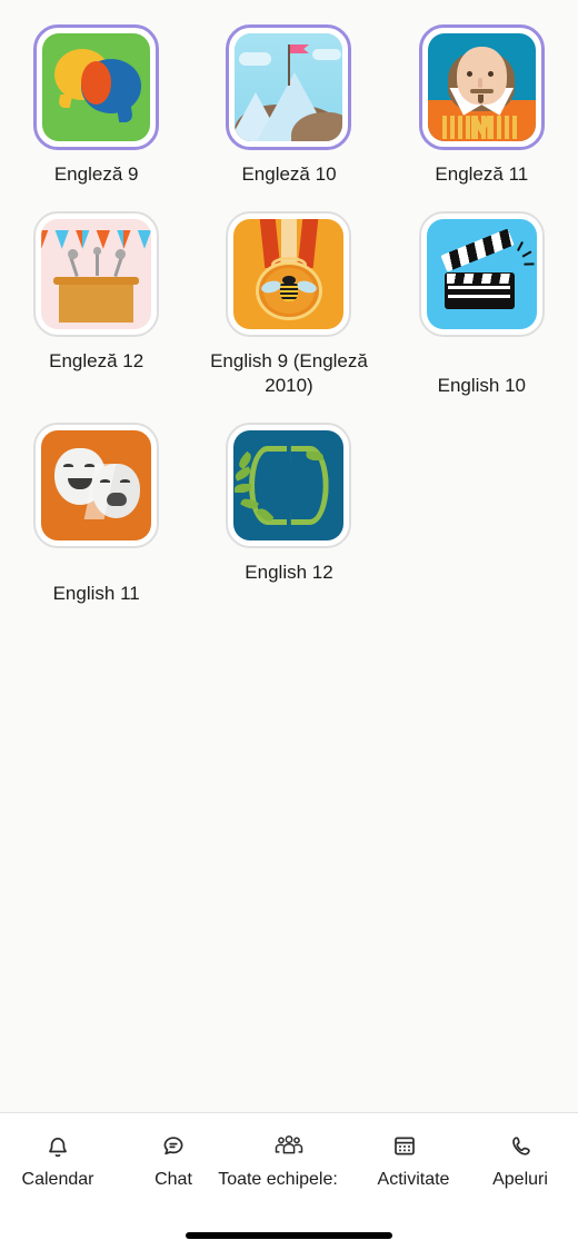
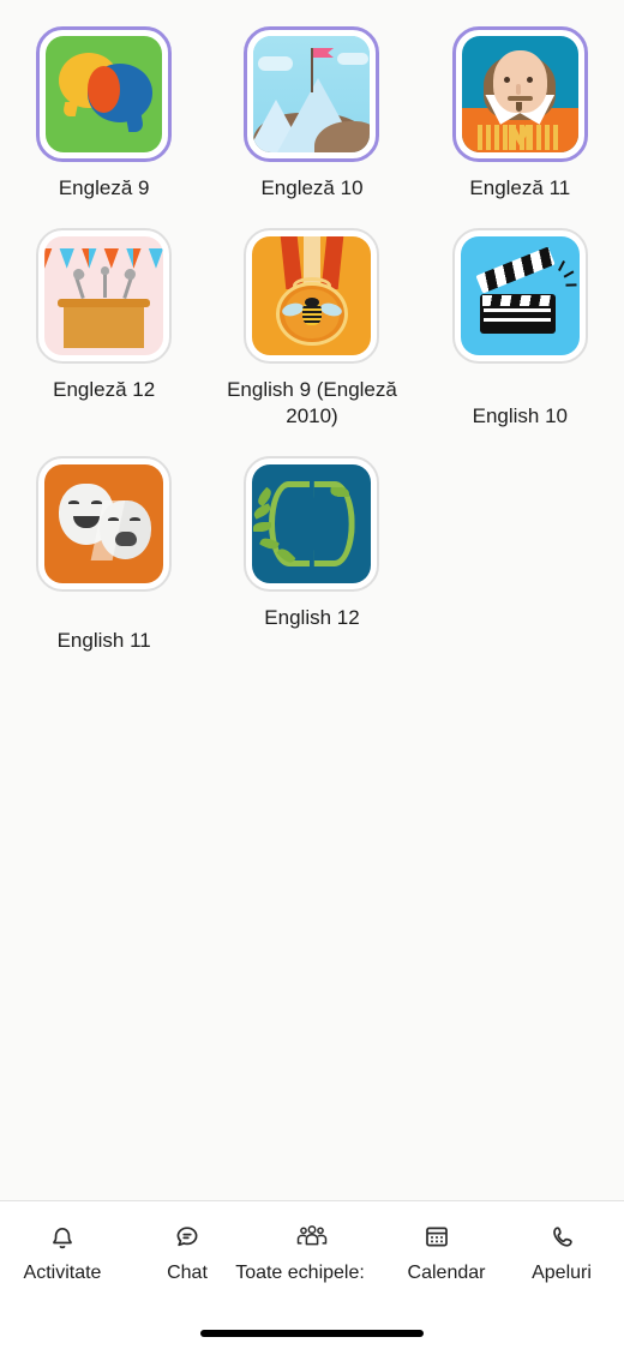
  Engleză 9
  Engleză 10
  Engleză 11
  Engleză 12
  English 9 (Engleză 2010)
  English 10
  English 11
  English 12
- Calendar
+ Activitate
  Chat
  Toate echipele:
- Activitate
+ Calendar
  Apeluri
